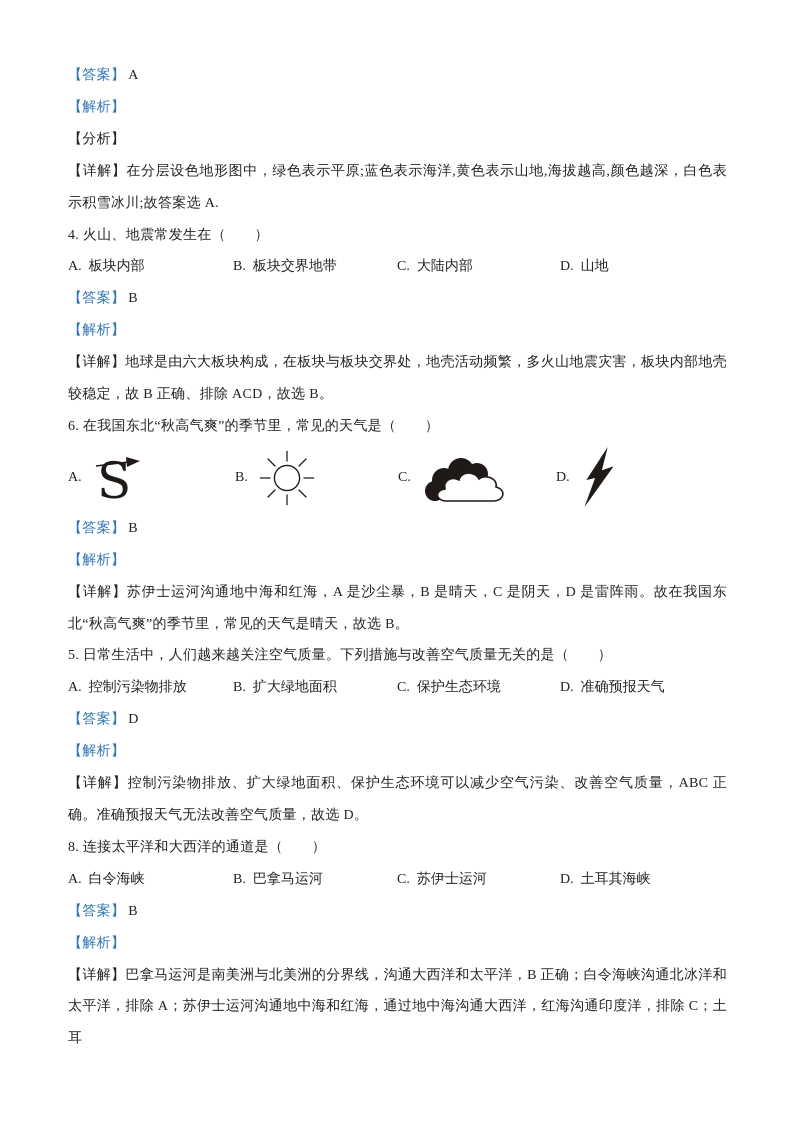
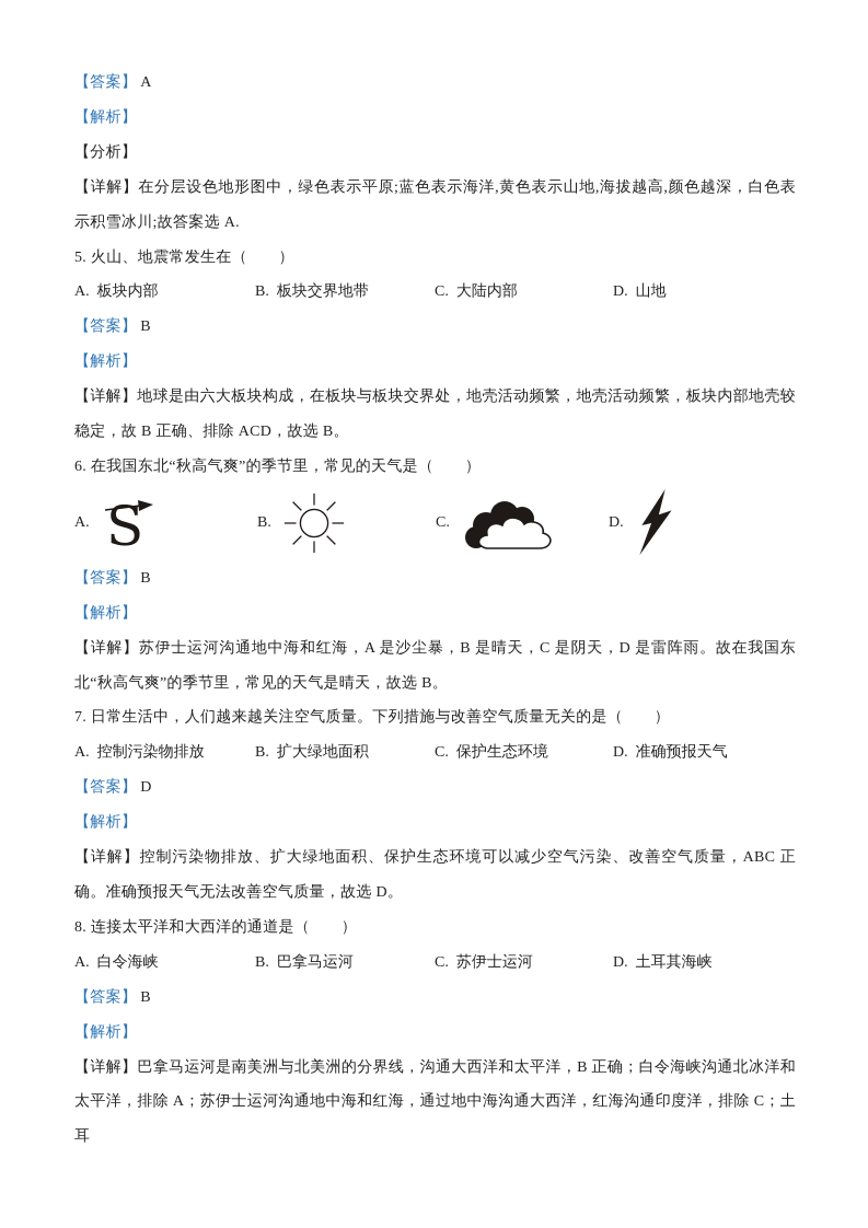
  【答案】 A
  【解析】
  【分析】
  【详解】在分层设色地形图中，绿色表示平原;蓝色表示海洋,黄色表示山地,海拔越高,颜色越深，白色表示积雪冰川;故答案选 A.
- 4. 火山、地震常发生在（ ）
+ 5. 火山、地震常发生在（ ）
  A. 板块内部
  B. 板块交界地带
  C. 大陆内部
  D. 山地
  【答案】 B
  【解析】
- 【详解】地球是由六大板块构成，在板块与板块交界处，地壳活动频繁，多火山地震灾害，板块内部地壳较稳定，故 B 正确、排除 ACD，故选 B。
+ 【详解】地球是由六大板块构成，在板块与板块交界处，地壳活动频繁，地壳活动频繁，板块内部地壳较稳定，故 B 正确、排除 ACD，故选 B。
  6. 在我国东北“秋高气爽”的季节里，常见的天气是（ ）
  A.
  S
  B.
  C.
  D.
  【答案】 B
  【解析】
  【详解】苏伊士运河沟通地中海和红海，A 是沙尘暴，B 是晴天，C 是阴天，D 是雷阵雨。故在我国东北“秋高气爽”的季节里，常见的天气是晴天，故选 B。
- 5. 日常生活中，人们越来越关注空气质量。下列措施与改善空气质量无关的是（ ）
+ 7. 日常生活中，人们越来越关注空气质量。下列措施与改善空气质量无关的是（ ）
  A. 控制污染物排放
  B. 扩大绿地面积
  C. 保护生态环境
  D. 准确预报天气
  【答案】 D
  【解析】
  【详解】控制污染物排放、扩大绿地面积、保护生态环境可以减少空气污染、改善空气质量，ABC 正确。准确预报天气无法改善空气质量，故选 D。
  8. 连接太平洋和大西洋的通道是（ ）
  A. 白令海峡
  B. 巴拿马运河
  C. 苏伊士运河
  D. 土耳其海峡
  【答案】 B
  【解析】
  【详解】巴拿马运河是南美洲与北美洲的分界线，沟通大西洋和太平洋，B 正确；白令海峡沟通北冰洋和太平洋，排除 A；苏伊士运河沟通地中海和红海，通过地中海沟通大西洋，红海沟通印度洋，排除 C；土耳
